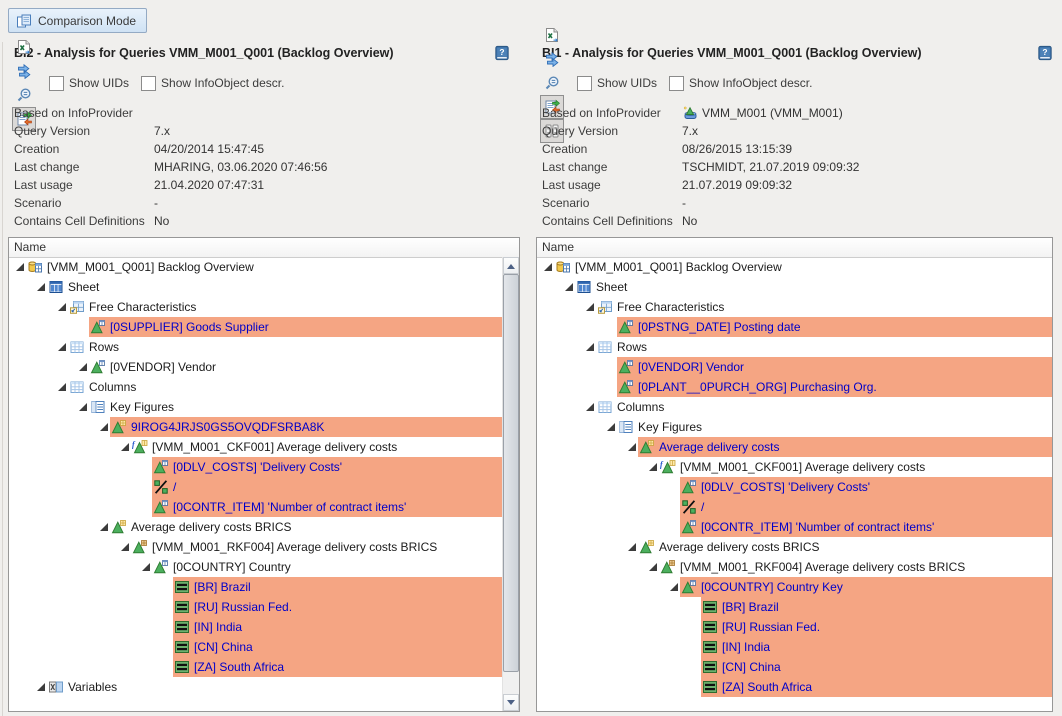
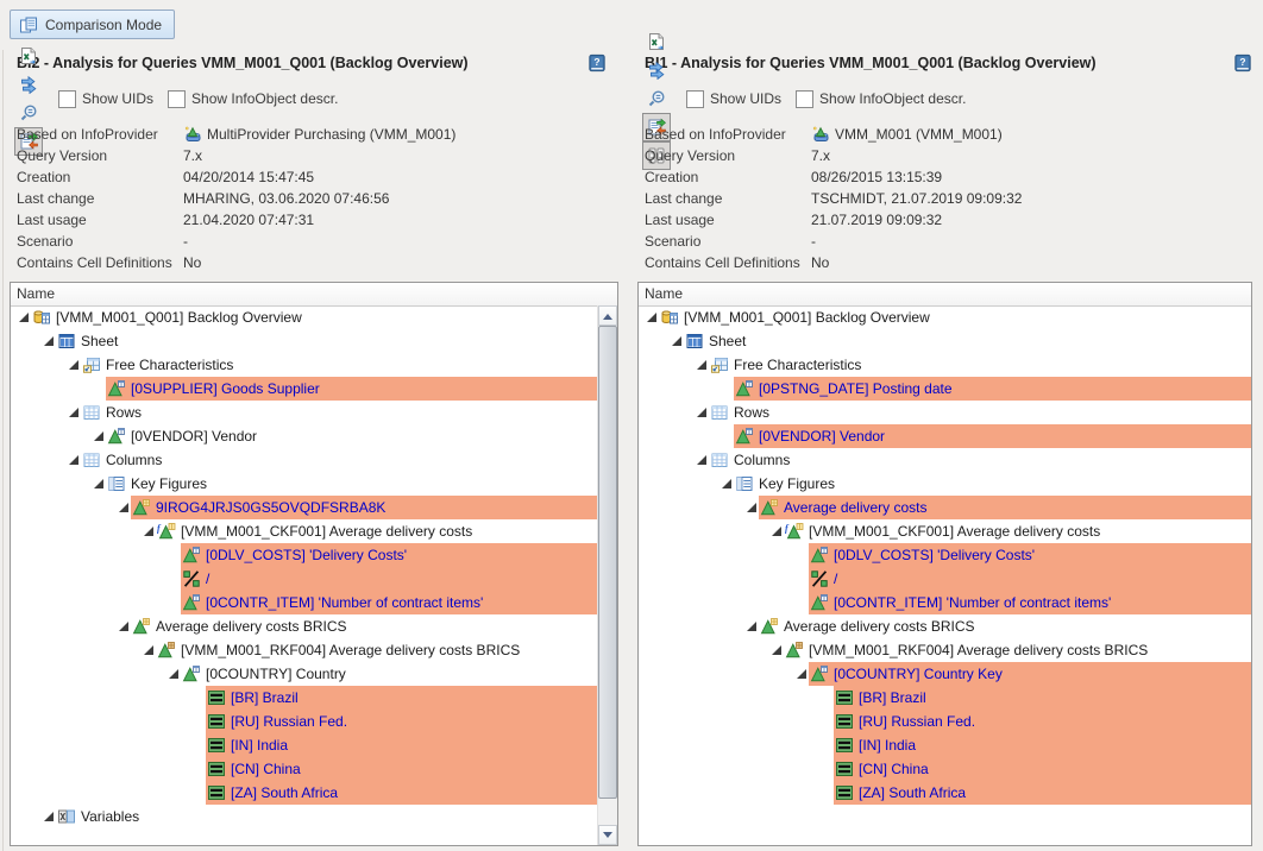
  Comparison Mode
  - Analysis for Queries VMM_M001_Q001 (Backlog Overview)
  ?
  Show UIDs
  Show InfoObject descr.
  Based on InfoProvider
+ MultiProvider Purchasing (VMM_M001)
  Query Version
  7.x
  Creation
  04/20/2014 15:47:45
  Last change
  MHARING, 03.06.2020 07:46:56
  Last usage
  21.04.2020 07:47:31
  Scenario
  -
  Contains Cell Definitions
  No
  Name
  [VMM_M001_Q001] Backlog Overview
  Sheet
  Free Characteristics
  [0SUPPLIER] Goods Supplier
  Rows
  [0VENDOR] Vendor
  Columns
  Key Figures
  9IROG4JRJS0GS5OVQDFSRBA8K
  f
  [VMM_M001_CKF001] Average delivery costs
  [0DLV_COSTS] 'Delivery Costs'
  /
  [0CONTR_ITEM] 'Number of contract items'
  Average delivery costs BRICS
  [VMM_M001_RKF004] Average delivery costs BRICS
  [0COUNTRY] Country
  [BR] Brazil
  [RU] Russian Fed.
  [IN] India
  [CN] China
  [ZA] South Africa
  Variables
  B1 - Analysis for Queries VMM_M001_Q001 (Backlog Overview)
  ?
  Show UIDs
  Show InfoObject descr.
  Based on InfoProvider
  VMM_M001 (VMM_M001)
  Query Version
  7.x
  Creation
  08/26/2015 13:15:39
  Last change
  TSCHMIDT, 21.07.2019 09:09:32
  Last usage
  21.07.2019 09:09:32
  Scenario
  -
  Contains Cell Definitions
  No
  Name
  [VMM_M001_Q001] Backlog Overview
  Sheet
  Free Characteristics
  [0PSTNG_DATE] Posting date
  Rows
  [0VENDOR] Vendor
- [0PLANT__0PURCH_ORG] Purchasing Org.
  Columns
  Key Figures
  Average delivery costs
  f
  [VMM_M001_CKF001] Average delivery costs
  [0DLV_COSTS] 'Delivery Costs'
  /
  [0CONTR_ITEM] 'Number of contract items'
  Average delivery costs BRICS
  [VMM_M001_RKF004] Average delivery costs BRICS
  [0COUNTRY] Country Key
  [BR] Brazil
  [RU] Russian Fed.
  [IN] India
  [CN] China
  [ZA] South Africa
